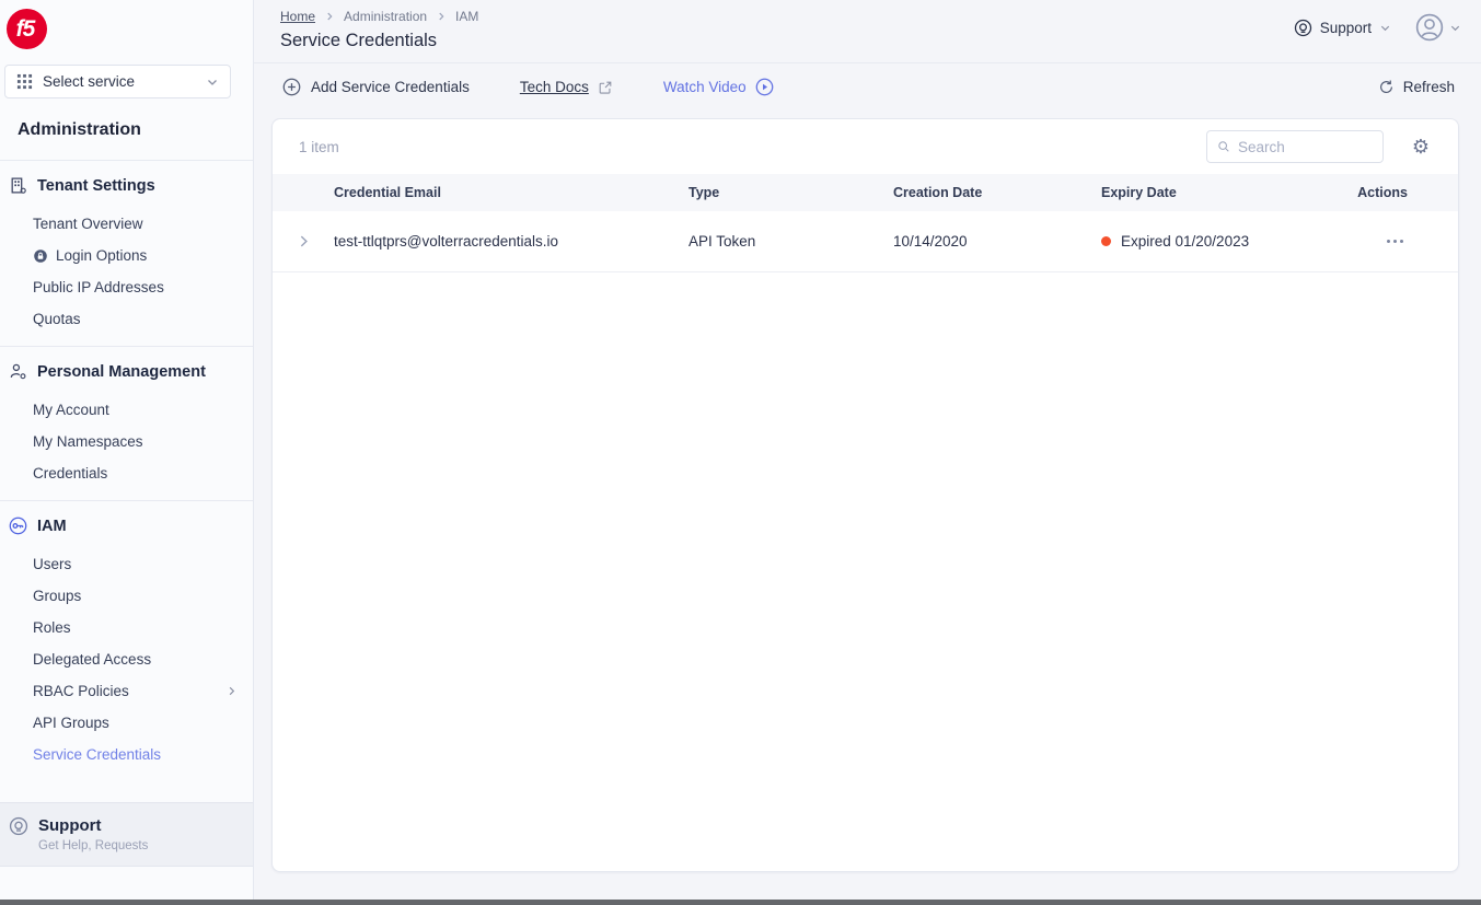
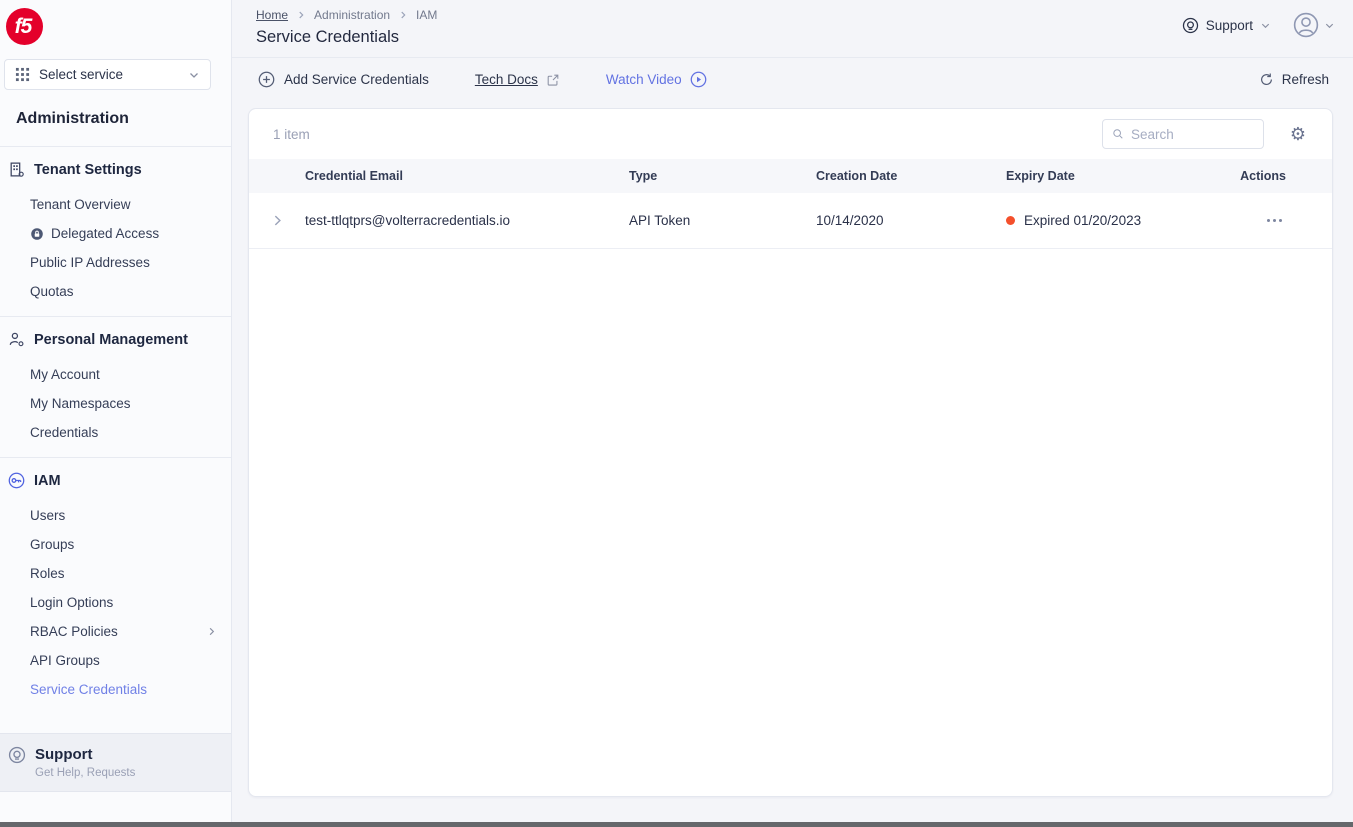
  f5
  Select service
  Administration
  Tenant Settings
  Tenant Overview
- Login Options
+ Delegated Access
  Public IP Addresses
  Quotas
  Personal Management
  My Account
  My Namespaces
  Credentials
  IAM
  Users
  Groups
  Roles
- Delegated Access
+ Login Options
  RBAC Policies
  API Groups
  Service Credentials
  Support
  Get Help, Requests
  Home
  Administration
  IAM
  Service Credentials
  Support
  Add Service Credentials
  Tech Docs
  Watch Video
  Refresh
  1 item
  Search
  ⚙
  Credential Email
  Type
  Creation Date
  Expiry Date
  Actions
  test-ttlqtprs@volterracredentials.io
  API Token
  10/14/2020
  Expired 01/20/2023
